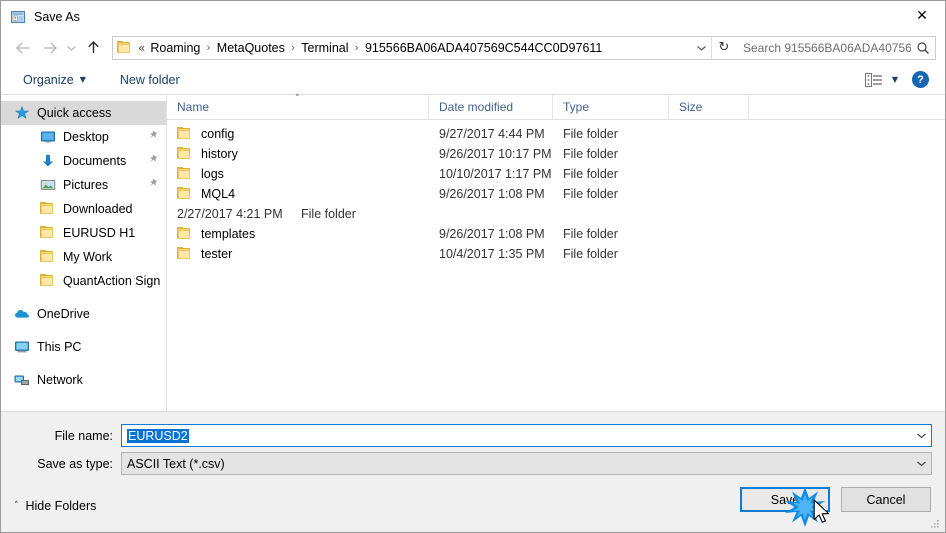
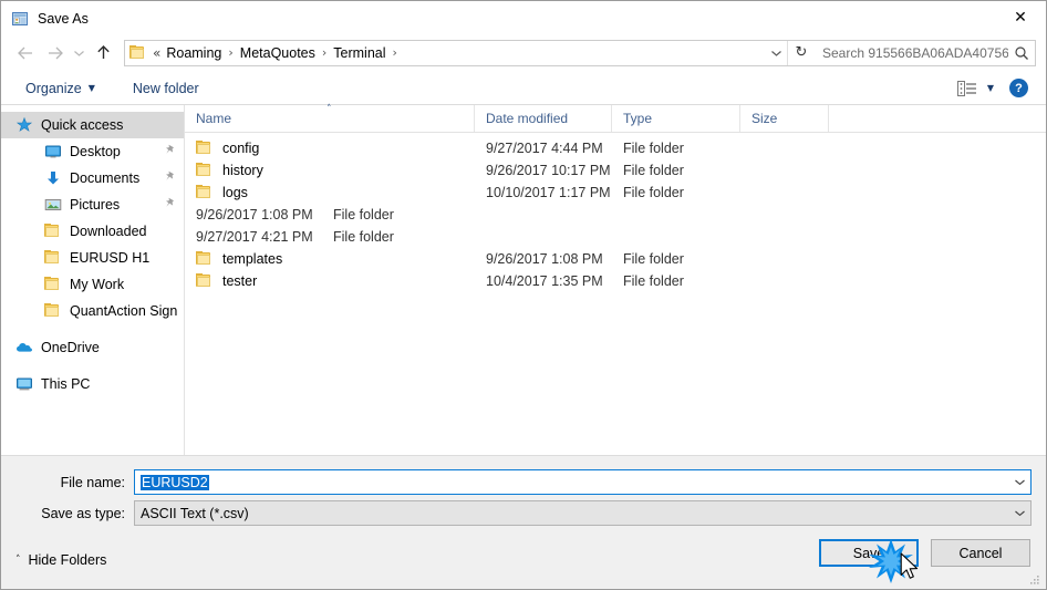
  Save As
  ✕
  «
  Roaming
  ›
  MetaQuotes
  ›
  Terminal
  ›
- 915566BA06ADA407569C544CC0D97611
  ↻
  Search 915566BA06ADA40756
  Organize
  ▼
  New folder
  ▼
  ?
  Quick access
  Desktop
  Documents
  Pictures
  Downloaded
  EURUSD H1
  My Work
  QuantAction Sign
  OneDrive
  This PC
- Network
  ˄
  Name
  Date modified
  Type
  Size
  config
  9/27/2017 4:44 PM
  File folder
  history
  9/26/2017 10:17 PM
  File folder
  logs
  10/10/2017 1:17 PM
  File folder
- MQL4
  9/26/2017 1:08 PM
  File folder
- 2/27/2017 4:21 PM
+ 9/27/2017 4:21 PM
  File folder
  templates
  9/26/2017 1:08 PM
  File folder
  tester
  10/4/2017 1:35 PM
  File folder
  File name:
  EURUSD2
  Save as type:
  ASCII Text (*.csv)
  ˄
  Hide Folders
  Sav
  Cancel
